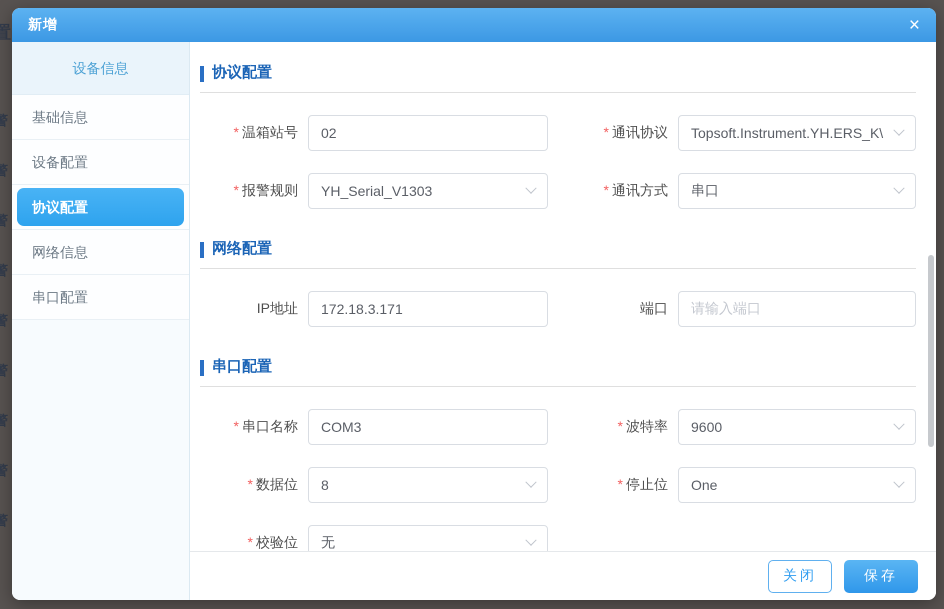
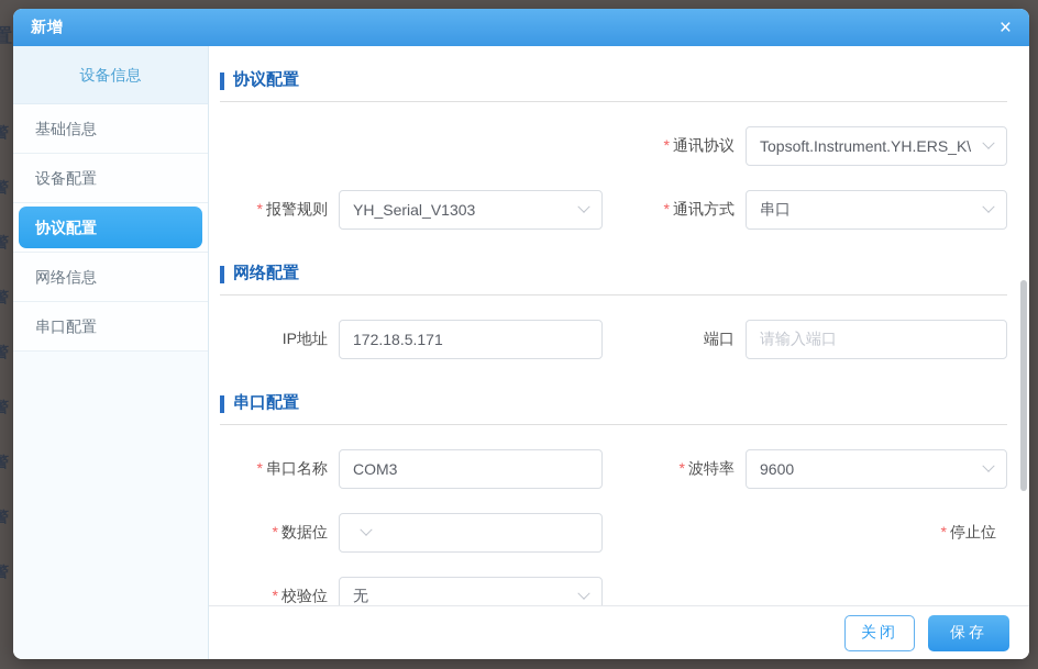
  置
  警
  警
  警
  警
  警
  警
  警
  警
  警
  新增
  ×
  设备信息
  基础信息
  设备配置
  协议配置
  网络信息
  串口配置
  协议配置
- * 温箱站号
- 02
  * 通讯协议
  Topsoft.Instrument.YH.ERS_K\
  * 报警规则
  YH_Serial_V1303
  * 通讯方式
  串口
  网络配置
  IP地址
- 172.18.3.171
+ 172.18.5.171
  端口
  请输入端口
  串口配置
  * 串口名称
  COM3
  * 波特率
  9600
  * 数据位
- 8
  * 停止位
- One
  * 校验位
  无
  关闭
  保存
